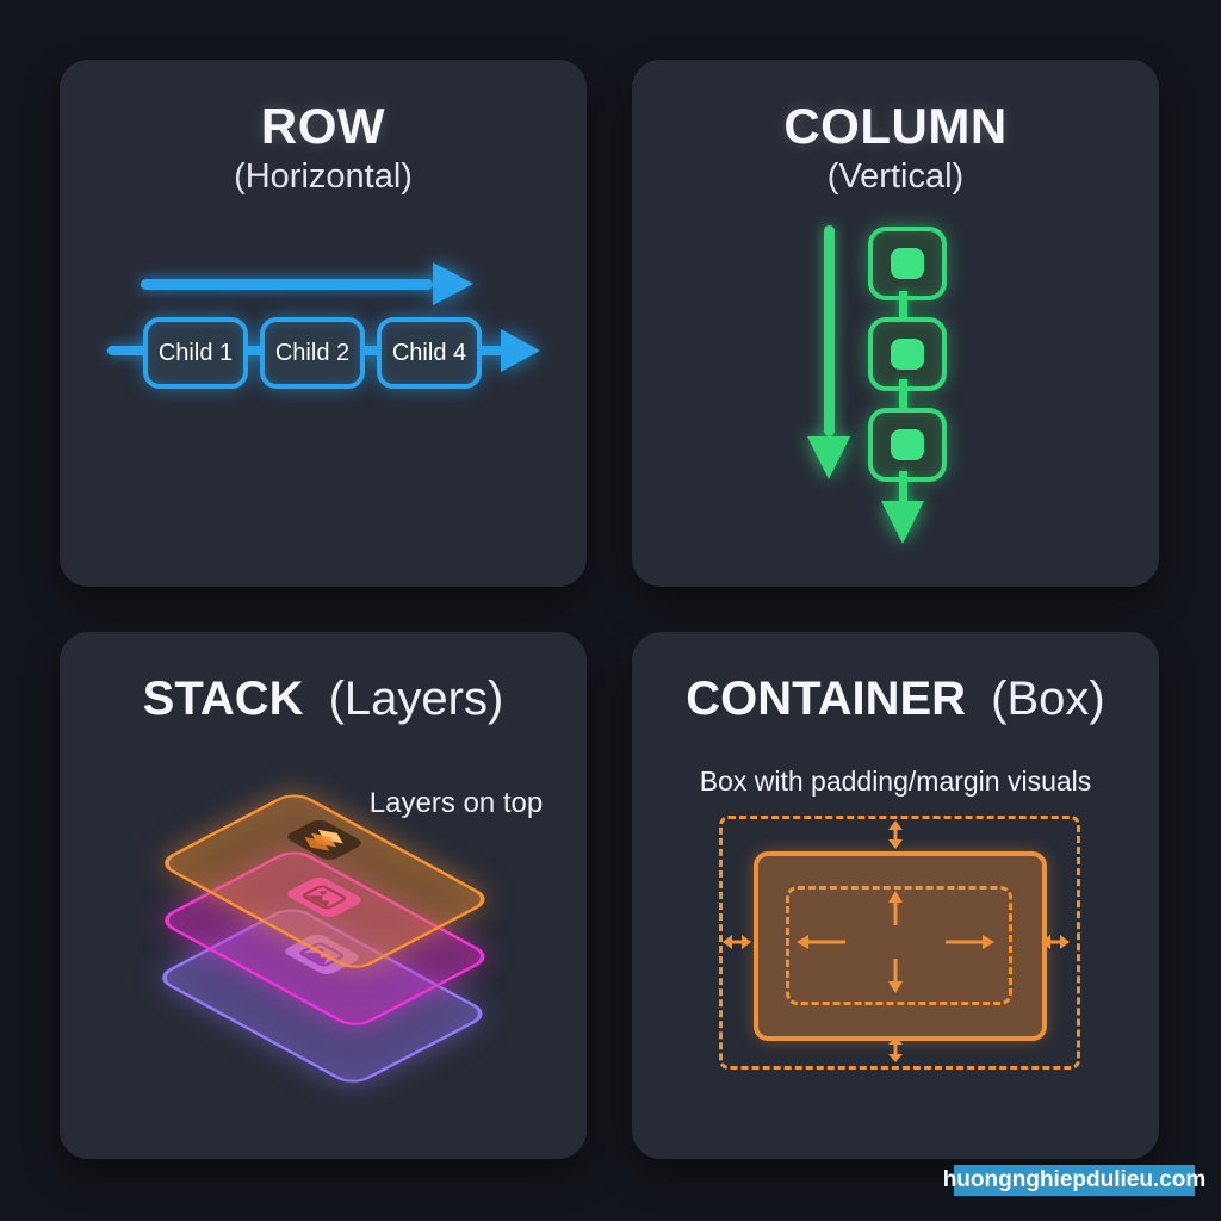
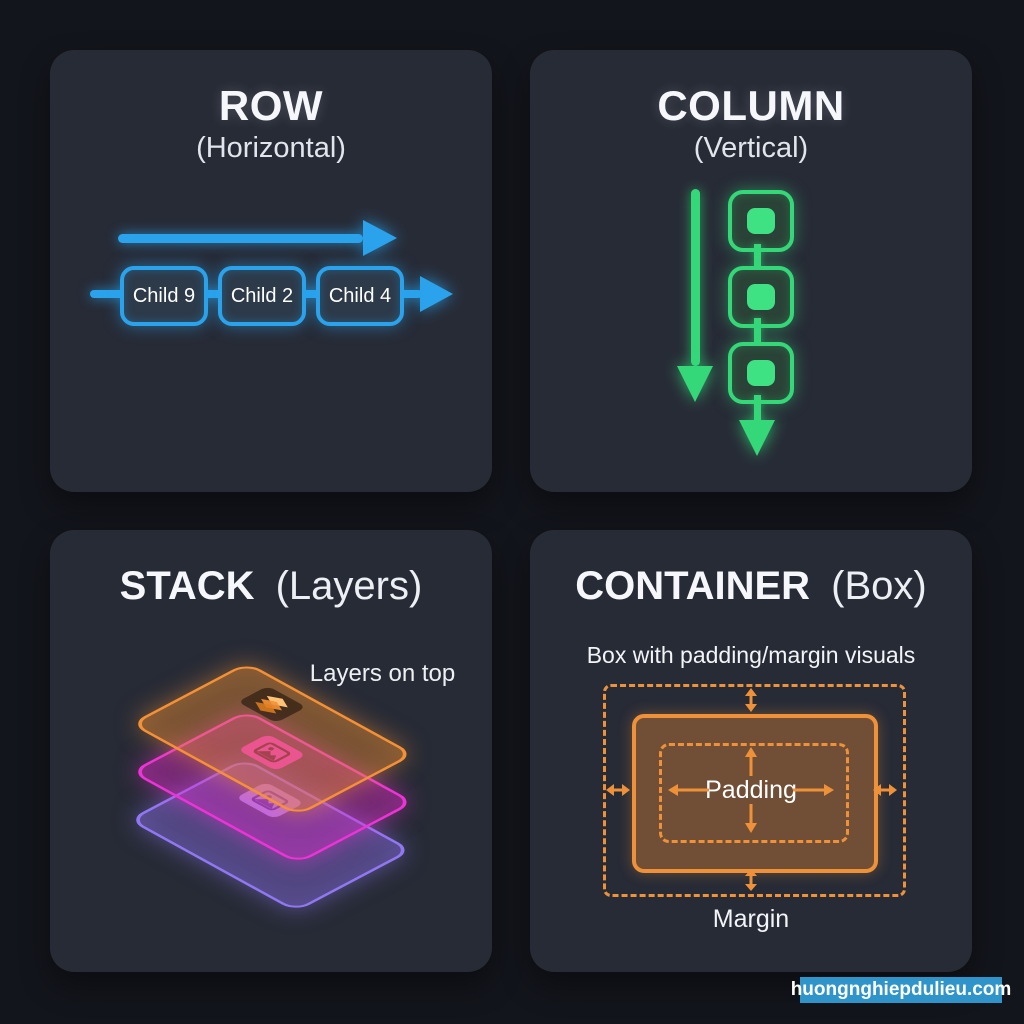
  ROW
  (Horizontal)
- Child 1
+ Child 9
  Child 2
  Child 4
  COLUMN
  (Vertical)
  STACK (Layers)
  Layers on top
  CONTAINER (Box)
  Box with padding/margin visuals
+ Padding
+ Margin
  huongnghiepdulieu.com
